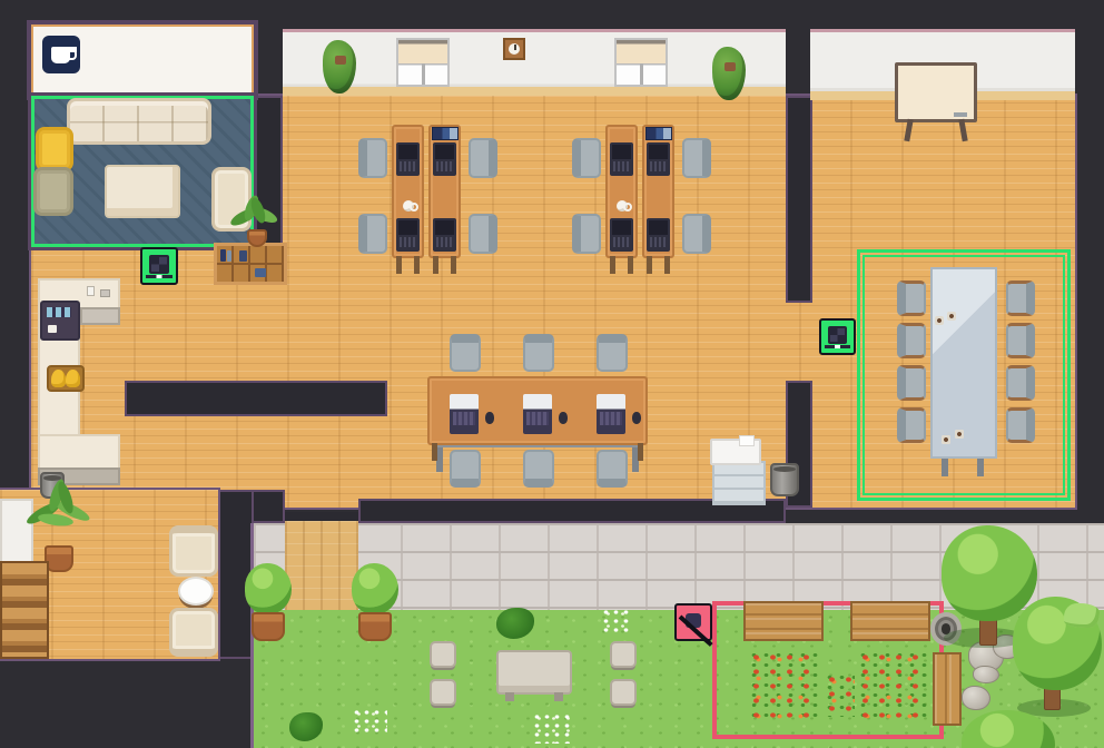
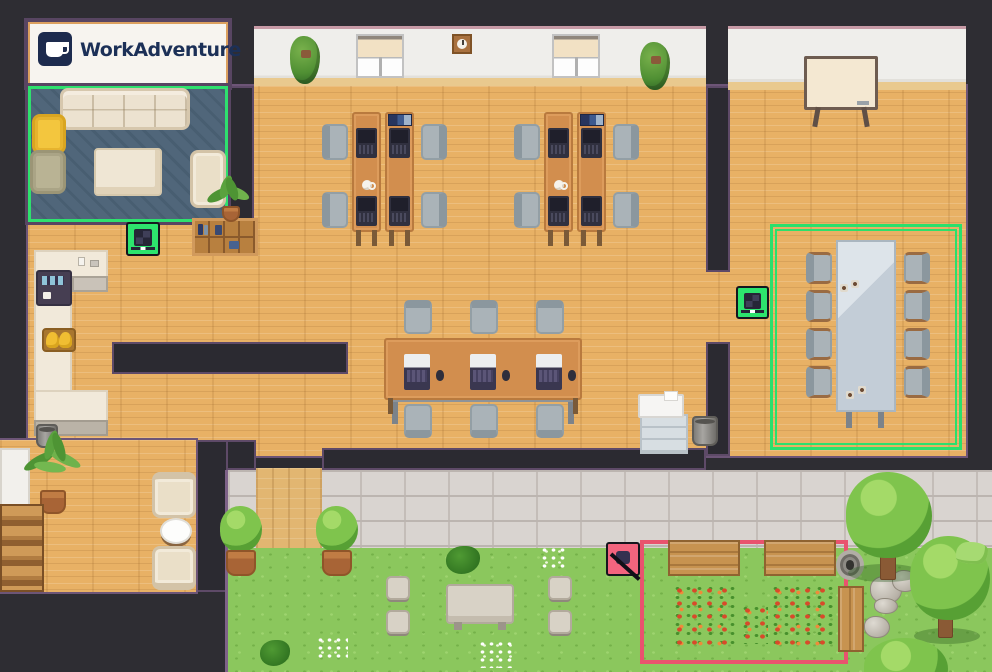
+ WorkAdventure
